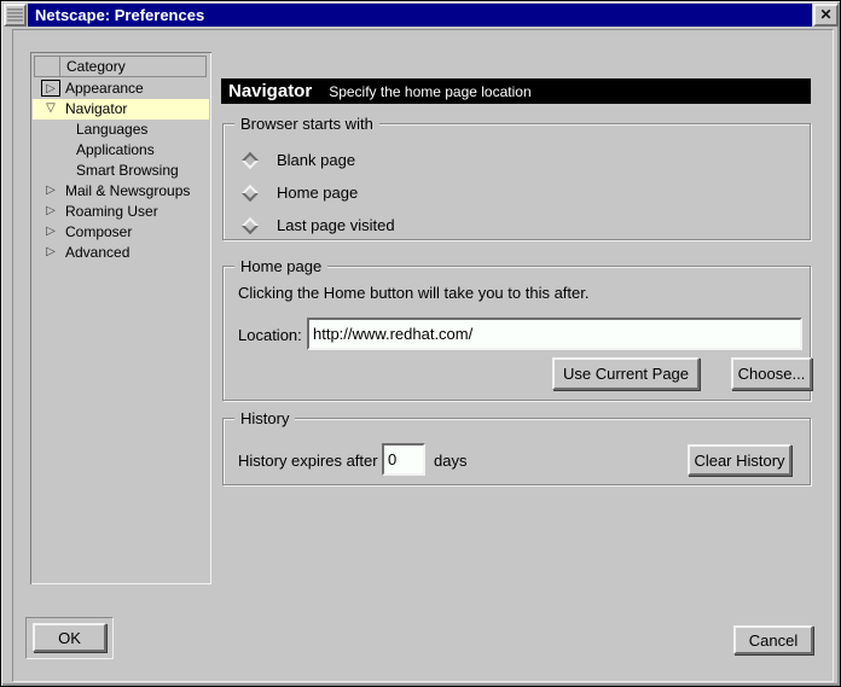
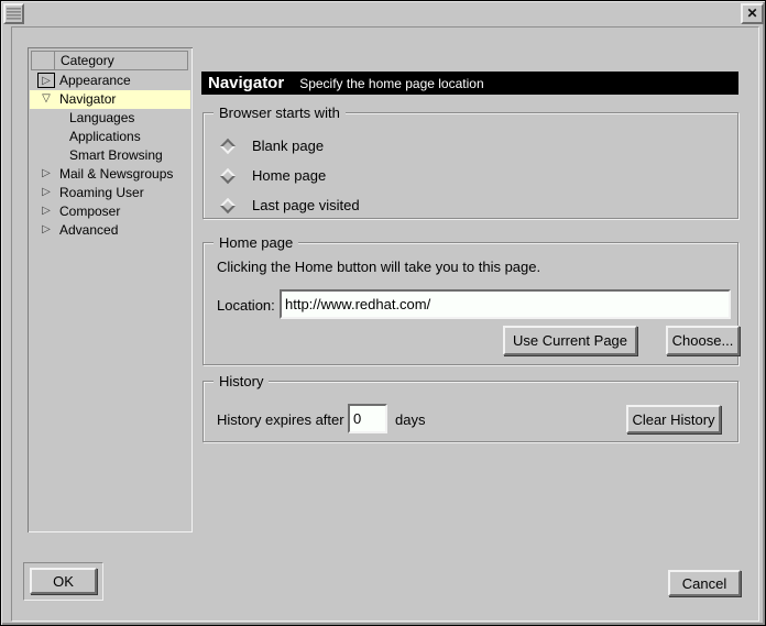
- Netscape: Preferences
  ✕
  Category
  ▷
  Appearance
  ▽
  Navigator
  Languages
  Applications
  Smart Browsing
  ▷
  Mail & Newsgroups
  ▷
  Roaming User
  ▷
  Composer
  ▷
  Advanced
  Navigator
  Specify the home page location
  Browser starts with
  Blank page
  Home page
  Last page visited
  Home page
- Clicking the Home button will take you to this after.
+ Clicking the Home button will take you to this page.
  Location:
  http://www.redhat.com/
  Use Current Page
  Choose...
  History
  History expires after
  0
  days
  Clear History
  OK
  Cancel
